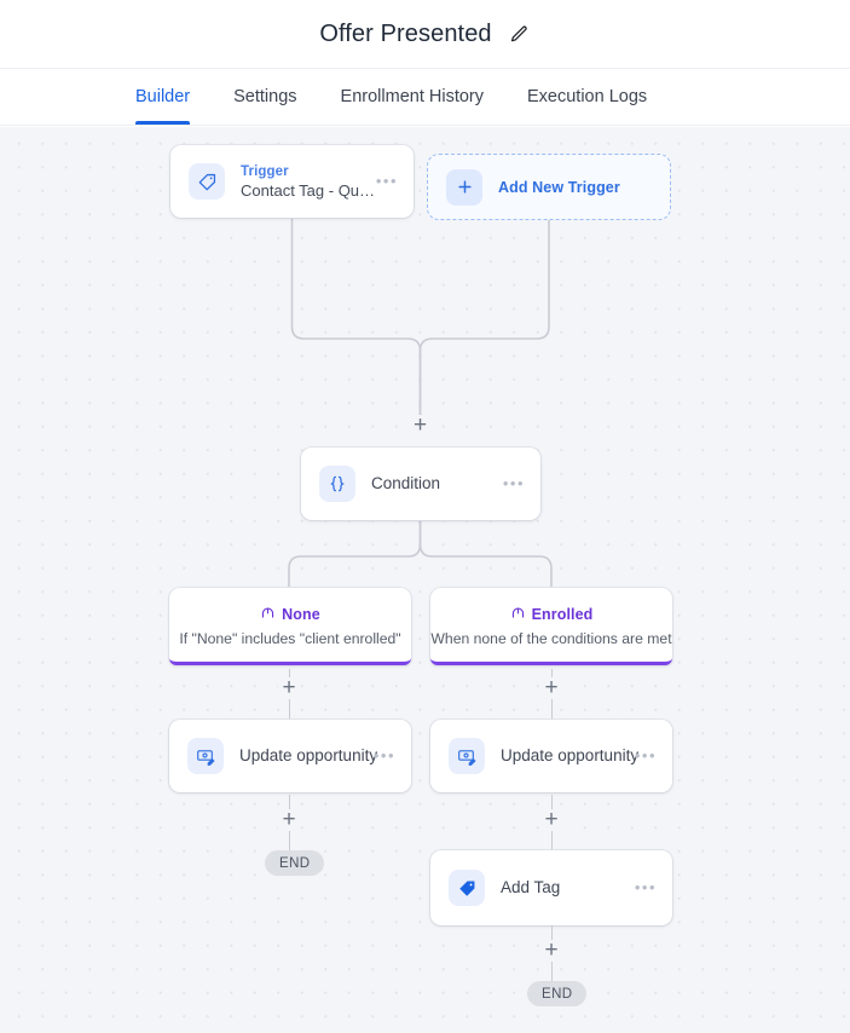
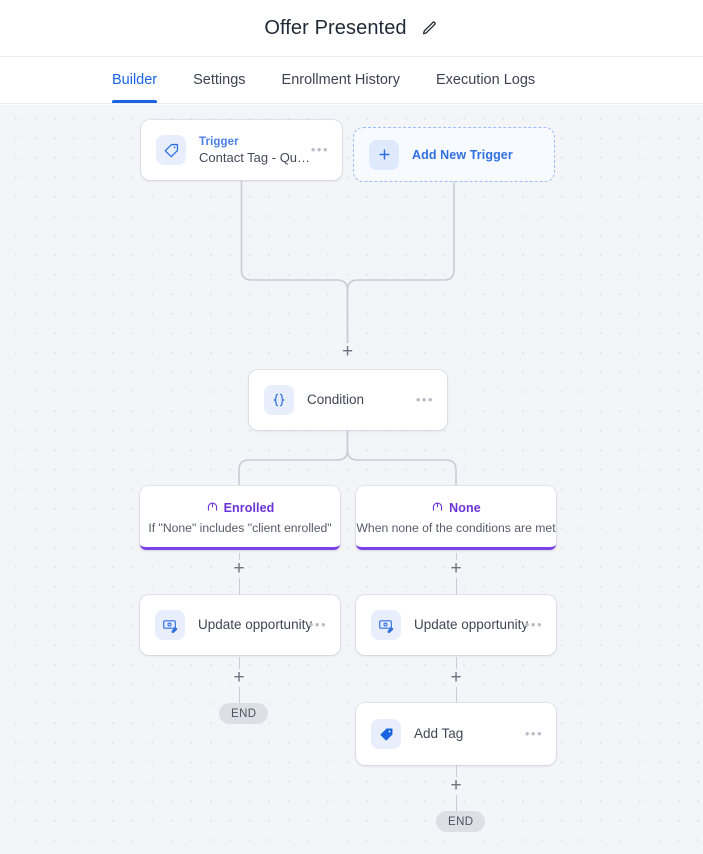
  Offer Presented
  Builder
  Settings
  Enrollment History
  Execution Logs
  +
  Trigger
  Contact Tag - Quali
  •••
  Add New Trigger
  Condition
  •••
- None
+ Enrolled
  If "None" includes "client enrolled"
- Enrolled
+ None
  When none of the conditions are met
  +
  +
  Update opportunity
  •••
  Update opportunity
  •••
  +
  END
  +
  Add Tag
  •••
  +
  END
